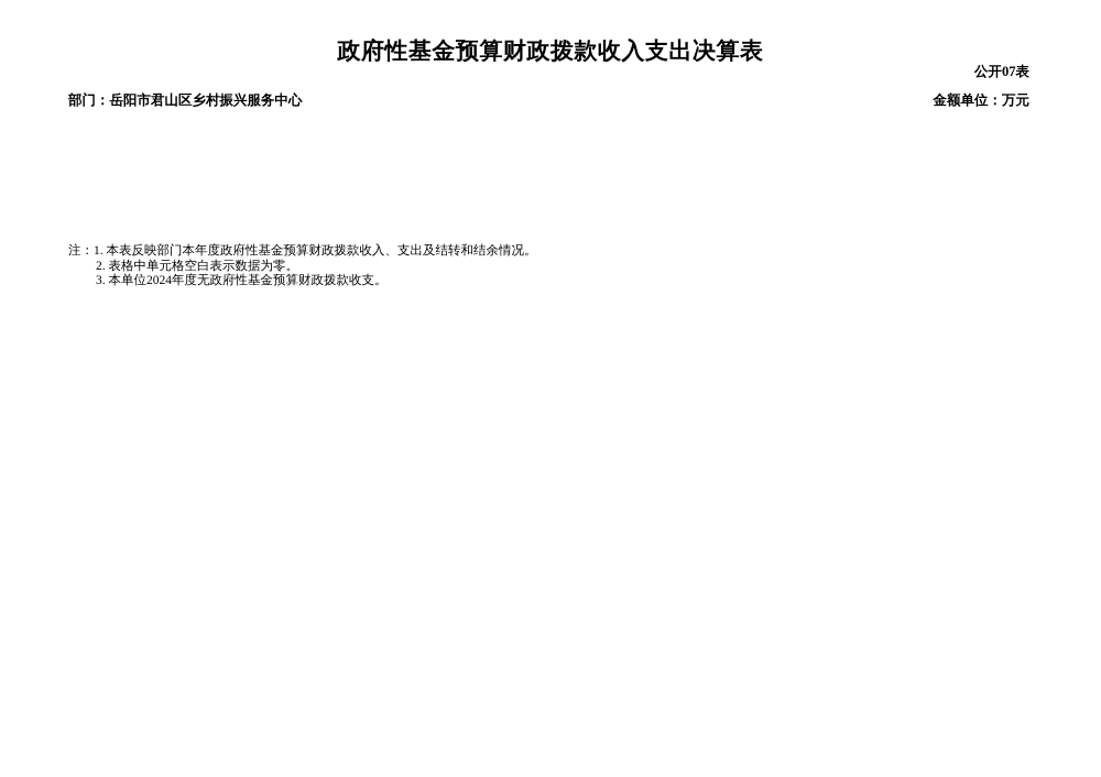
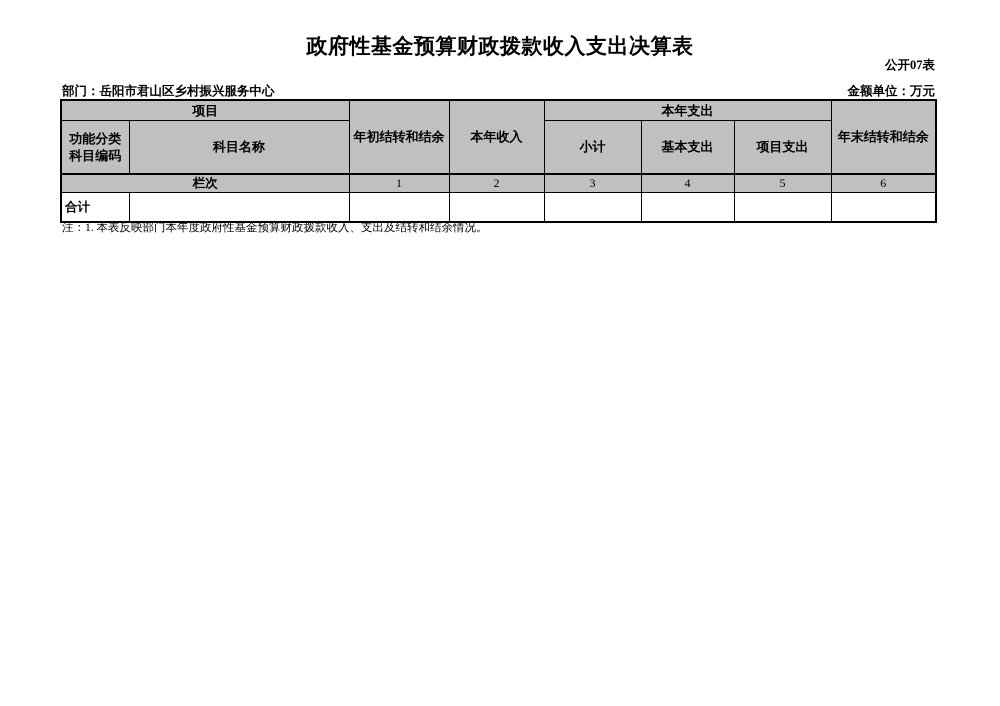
  政府性基金预算财政拨款收入支出决算表
  公开07表
  部门：岳阳市君山区乡村振兴服务中心
  金额单位：万元
+ 项目	年初结转和结余	本年收入	本年支出	年末结转和结余
+ 功能分类 科目编码	科目名称	小计	基本支出	项目支出
+ 栏次	1	2	3	4	5	6
+ 合计
  注：
  1. 本表反映部门本年度政府性基金预算财政拨款收入、支出及结转和结余情况。
- 2. 表格中单元格空白表示数据为零。
- 3. 本单位2024年度无政府性基金预算财政拨款收支。
